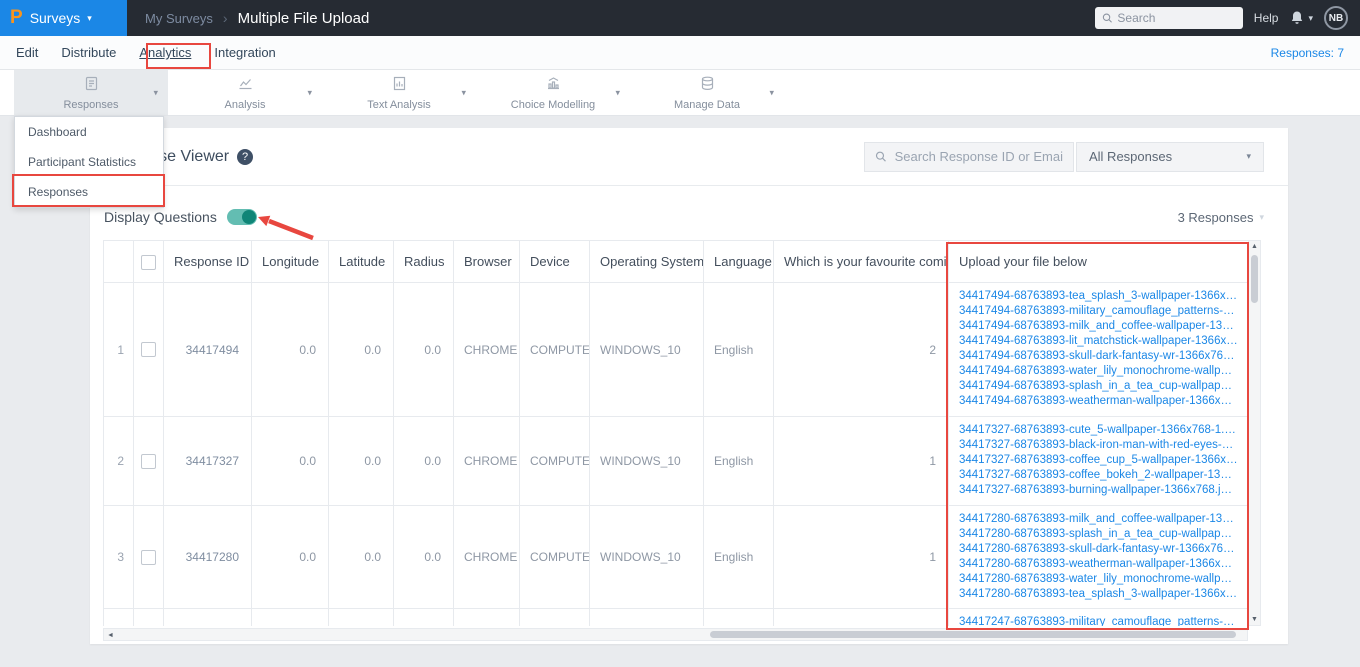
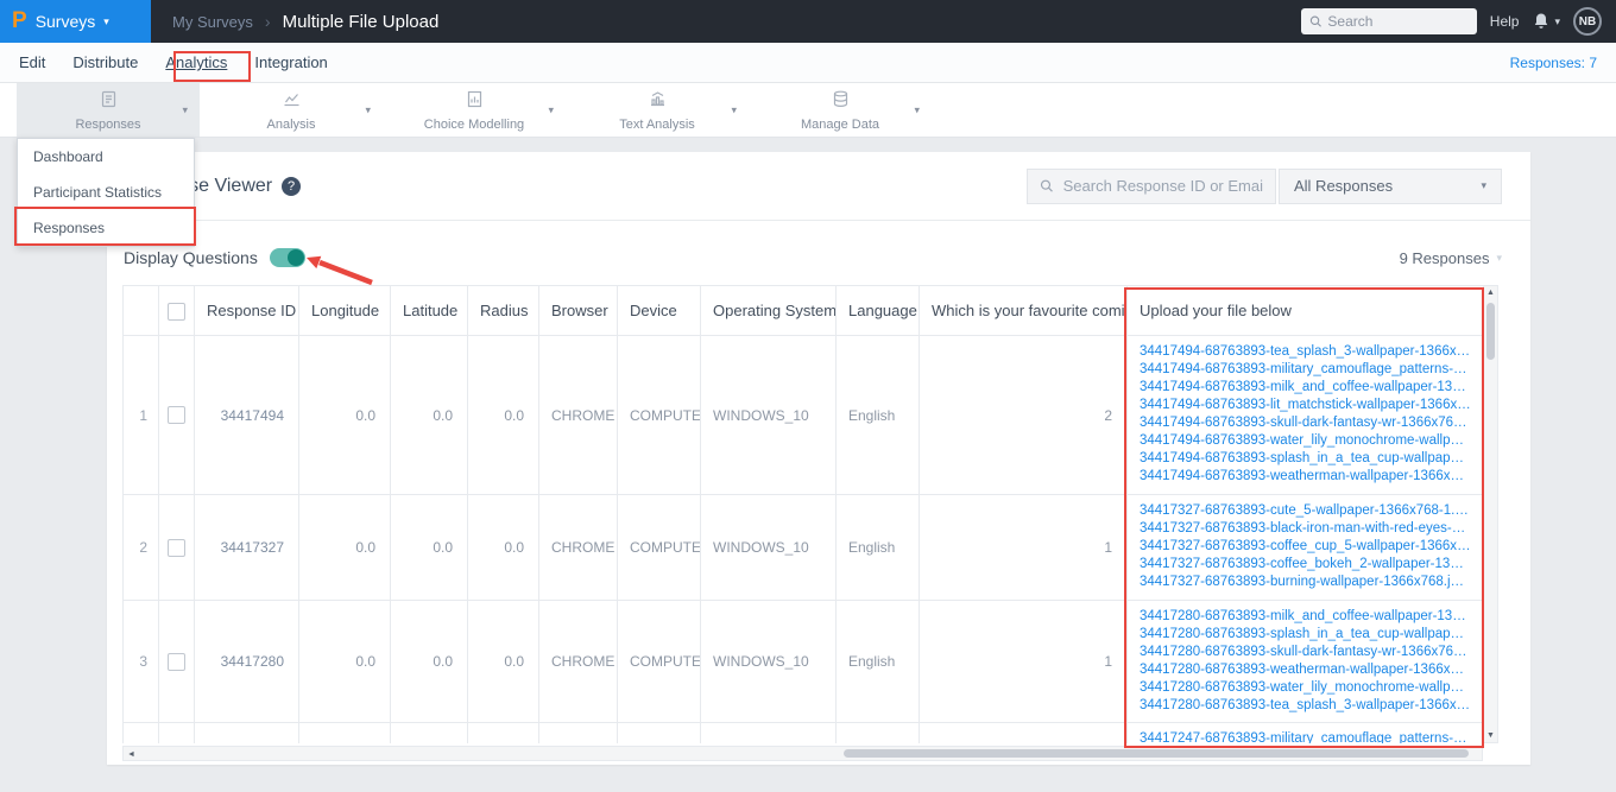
  P
  Surveys
  ▾
  My Surveys
  ›
  Multiple File Upload
  Search
  Help
  ▾
  NB
  Edit
  Distribute
  Analytics
  Integration
  Responses: 7
  Responses
  ▾
  Analysis
  ▾
- Text Analysis
+ Choice Modelling
  ▾
- Choice Modelling
+ Text Analysis
  ▾
  Manage Data
  ▾
  Dashboard
  Participant Statistics
  Responses
  ?
  Search Response ID or Emai
  All Responses
  ▾
  Display Questions
- 3 Responses
+ 9 Responses
  ▾
  		Response ID	Longitude	Latitude	Radius	Browser	Device	Operating System	Language	Which is your favourite comi	Upload your file below
  1		34417494	0.0	0.0	0.0	CHROME	COMPUTE	WINDOWS_10	English	2	34417494-68763893-tea_splash_3-wallpaper-1366x76 34417494-68763893-military_camouflage_patterns-wa 34417494-68763893-milk_and_coffee-wallpaper-1366x 34417494-68763893-lit_matchstick-wallpaper-1366x76 34417494-68763893-skull-dark-fantasy-wr-1366x768.j. 34417494-68763893-water_lily_monochrome-wallpape 34417494-68763893-splash_in_a_tea_cup-wallpaper-1 34417494-68763893-weatherman-wallpaper-1366x768
  2		34417327	0.0	0.0	0.0	CHROME	COMPUTE	WINDOWS_10	English	1	34417327-68763893-cute_5-wallpaper-1366x768-1.jpg 34417327-68763893-black-iron-man-with-red-eyes-136 34417327-68763893-coffee_cup_5-wallpaper-1366x76 34417327-68763893-coffee_bokeh_2-wallpaper-1366x 34417327-68763893-burning-wallpaper-1366x768.jpg
  3		34417280	0.0	0.0	0.0	CHROME	COMPUTE	WINDOWS_10	English	1	34417280-68763893-milk_and_coffee-wallpaper-1366x 34417280-68763893-splash_in_a_tea_cup-wallpaper-1 34417280-68763893-skull-dark-fantasy-wr-1366x768.j. 34417280-68763893-weatherman-wallpaper-1366x768 34417280-68763893-water_lily_monochrome-wallpape 34417280-68763893-tea_splash_3-wallpaper-1366x76
